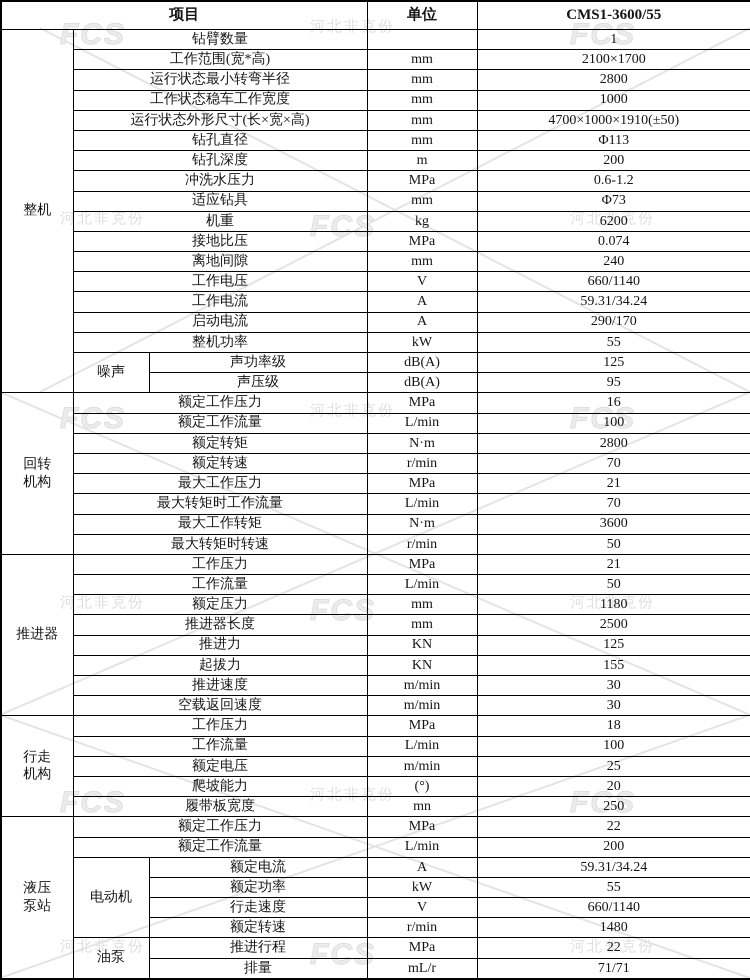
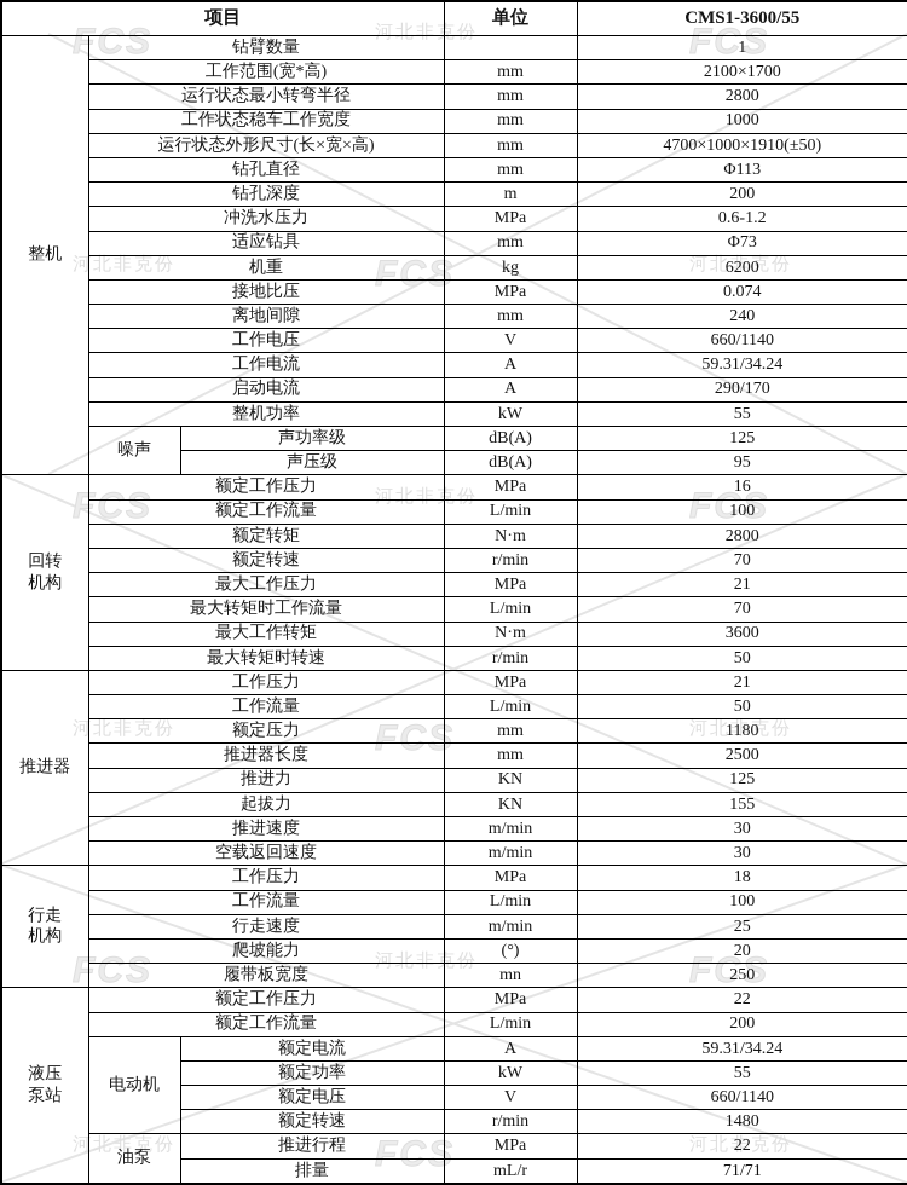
  FCS
  河北非克份
  FCS
  河北非克份
  FCS
  河北非克份
  FCS
  河北非克份
  FCS
  河北非克份
  FCS
  河北非克份
  FCS
  河北非克份
  FCS
  河北非克份
  FCS
  河北非克份
  项目	单位	CMS1-3600/55
  整机	钻臂数量		1
  工作范围(宽*高)	mm	2100×1700
  运行状态最小转弯半径	mm	2800
  工作状态稳车工作宽度	mm	1000
  运行状态外形尺寸(长×宽×高)	mm	4700×1000×1910(±50)
  钻孔直径	mm	Φ113
  钻孔深度	m	200
  冲洗水压力	MPa	0.6-1.2
  适应钻具	mm	Φ73
  机重	kg	6200
  接地比压	MPa	0.074
  离地间隙	mm	240
  工作电压	V	660/1140
  工作电流	A	59.31/34.24
  启动电流	A	290/170
  整机功率	kW	55
  噪声	声功率级	dB(A)	125
  声压级	dB(A)	95
  回转 机构	额定工作压力	MPa	16
  额定工作流量	L/min	100
  额定转矩	N·m	2800
  额定转速	r/min	70
  最大工作压力	MPa	21
  最大转矩时工作流量	L/min	70
  最大工作转矩	N·m	3600
  最大转矩时转速	r/min	50
  推进器	工作压力	MPa	21
  工作流量	L/min	50
  额定压力	mm	1180
  推进器长度	mm	2500
  推进力	KN	125
  起拔力	KN	155
  推进速度	m/min	30
  空载返回速度	m/min	30
  行走 机构	工作压力	MPa	18
  工作流量	L/min	100
- 额定电压	m/min	25
+ 行走速度	m/min	25
  爬坡能力	(°)	20
  履带板宽度	mn	250
  液压 泵站	额定工作压力	MPa	22
  额定工作流量	L/min	200
  电动机	额定电流	A	59.31/34.24
  额定功率	kW	55
- 行走速度	V	660/1140
+ 额定电压	V	660/1140
  额定转速	r/min	1480
  油泵	推进行程	MPa	22
  排量	mL/r	71/71
